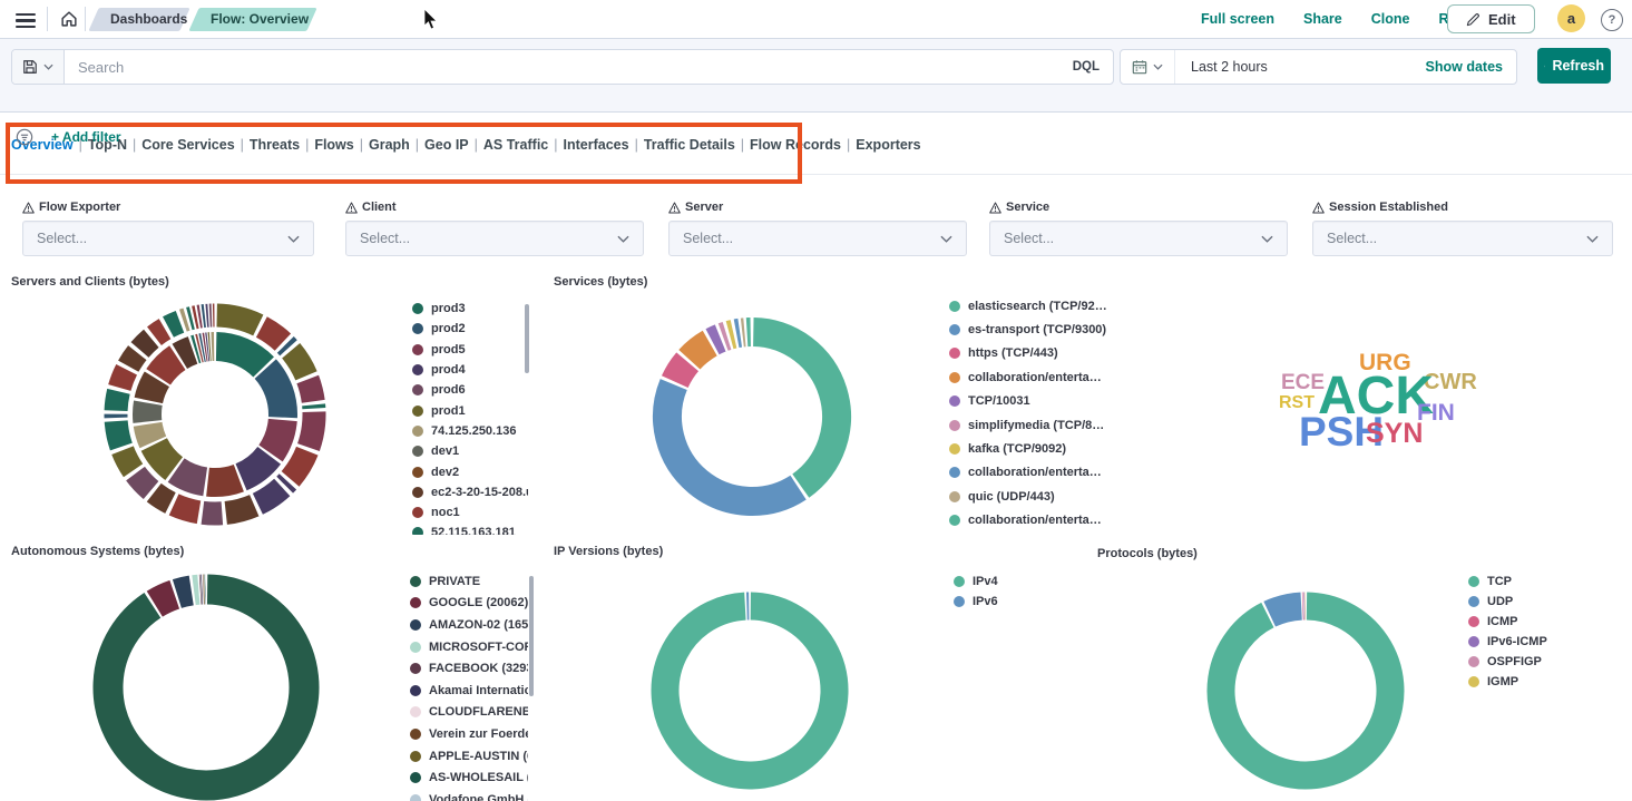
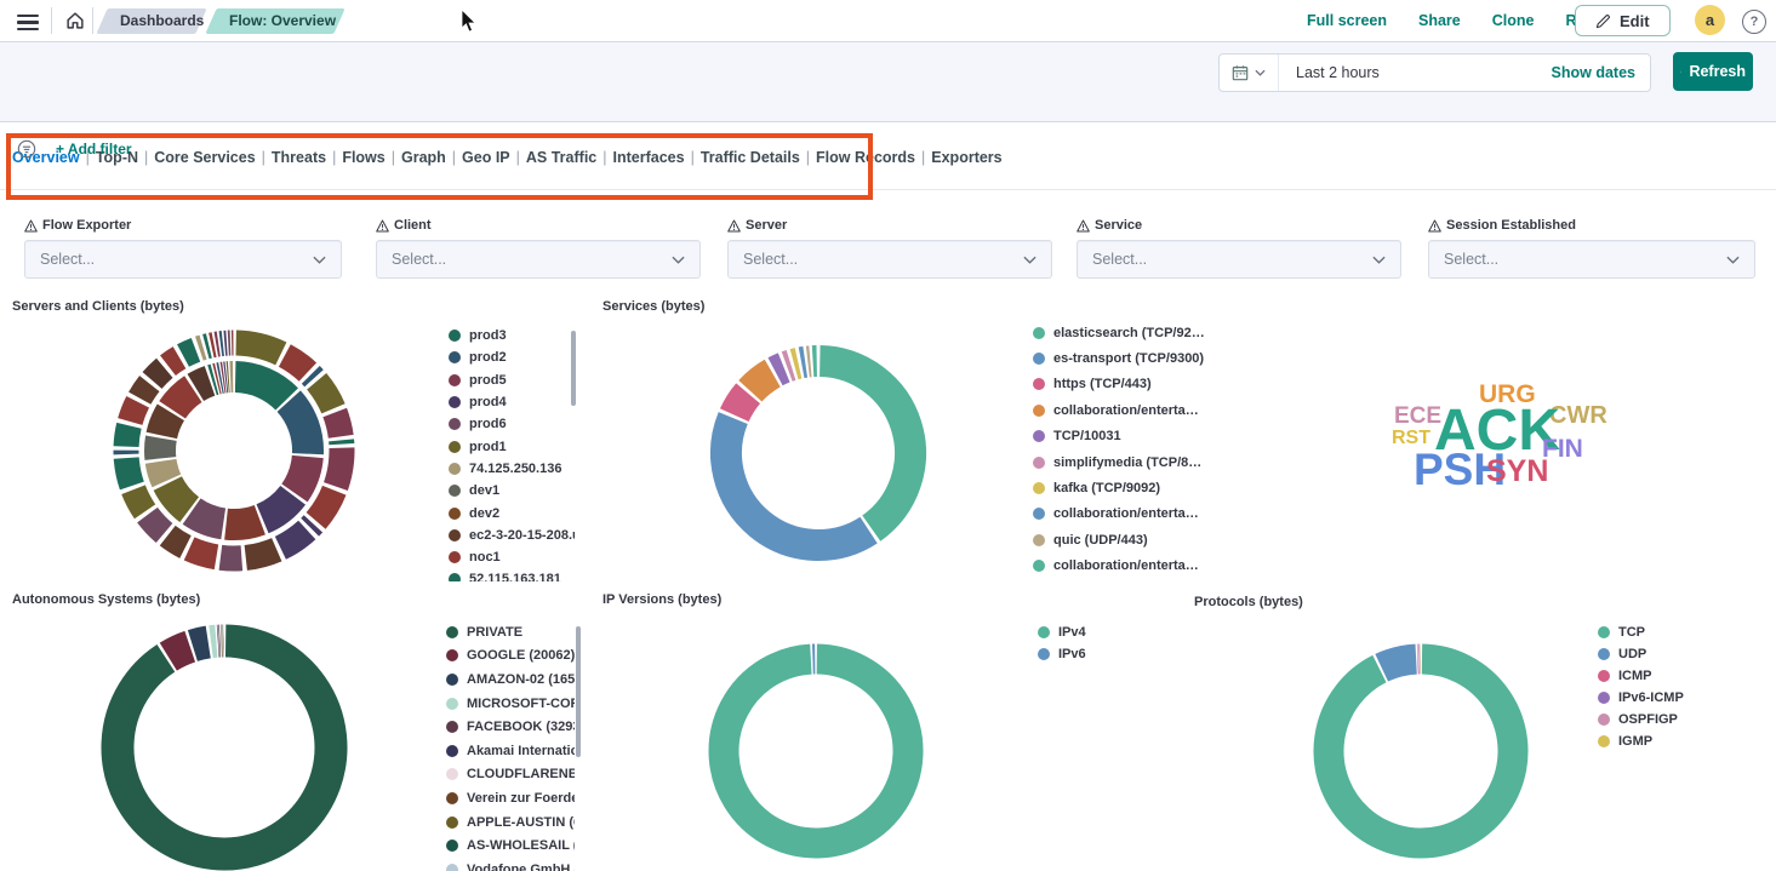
  Dashboards
  Flow: Overview
  Full screen
  Share
  Clone
  Edit
  a
  ?
- Search
- DQL
  Last 2 hours
  Show dates
  Refresh
  + Add filter
  Oerview | Top-N | Core Services | Threats | Flows | Graph | Geo IP | AS Traffic | Interfaces | Traffic Details | Flow Records | Exporters
  Flow Exporter
  Select...
  Client
  Select...
  Server
  Select...
  Service
  Select...
  Session Established
  Select...
  Servers and Clients (bytes)
  Services (bytes)
  Autonomous Systems (bytes)
  IP Versions (bytes)
  Protocols (bytes)
  URG
  CWR
  ECE
  ACK
  RST
  FIN
  PSH
  SYN
  prod3
  prod2
  prod5
  prod4
  prod6
  prod1
  74.125.250.136
  dev1
  dev2
  ec2-3-20-15-208.
  noc1
  52.115.163.181
  elasticsearch (TCP/92…
  es-transport (TCP/9300)
  https (TCP/443)
  collaboration/enterta…
  TCP/10031
  simplifymedia (TCP/8…
  kafka (TCP/9092)
  collaboration/enterta…
  quic (UDP/443)
  collaboration/enterta…
  PRIVATE
  GOOGLE (20062)
  AMAZON-02 (165
  MICROSOFT-CO
  FACEBOOK (329
  Akamai Internatio
  CLOUDFLARENE
  Verein zur Foerd
  APPLE-AUSTIN (
  AS-WHOLESAIL
  Vodafone GmbH
  IPv4
  IPv6
  TCP
  UDP
  ICMP
  IPv6-ICMP
  OSPFIGP
  IGMP
